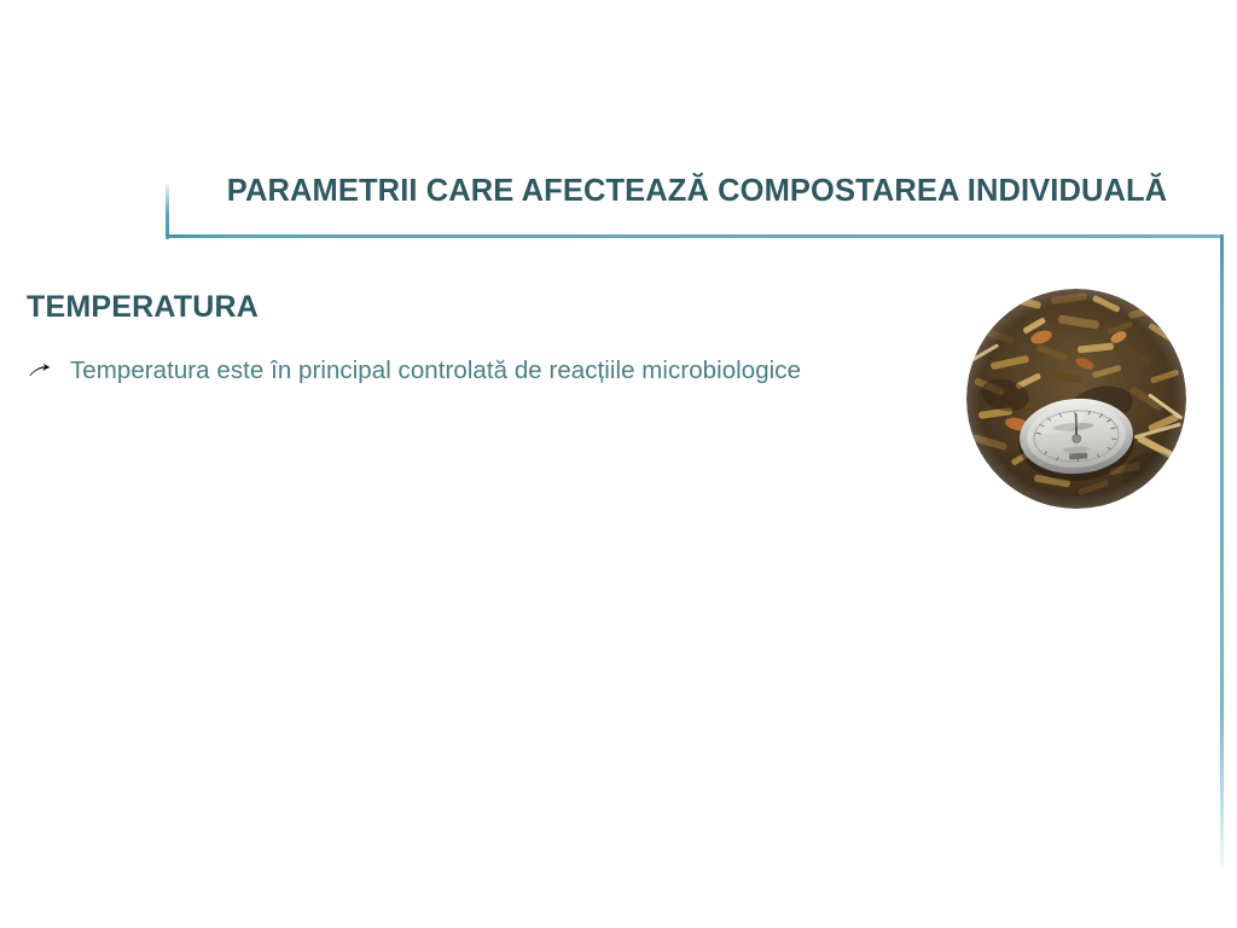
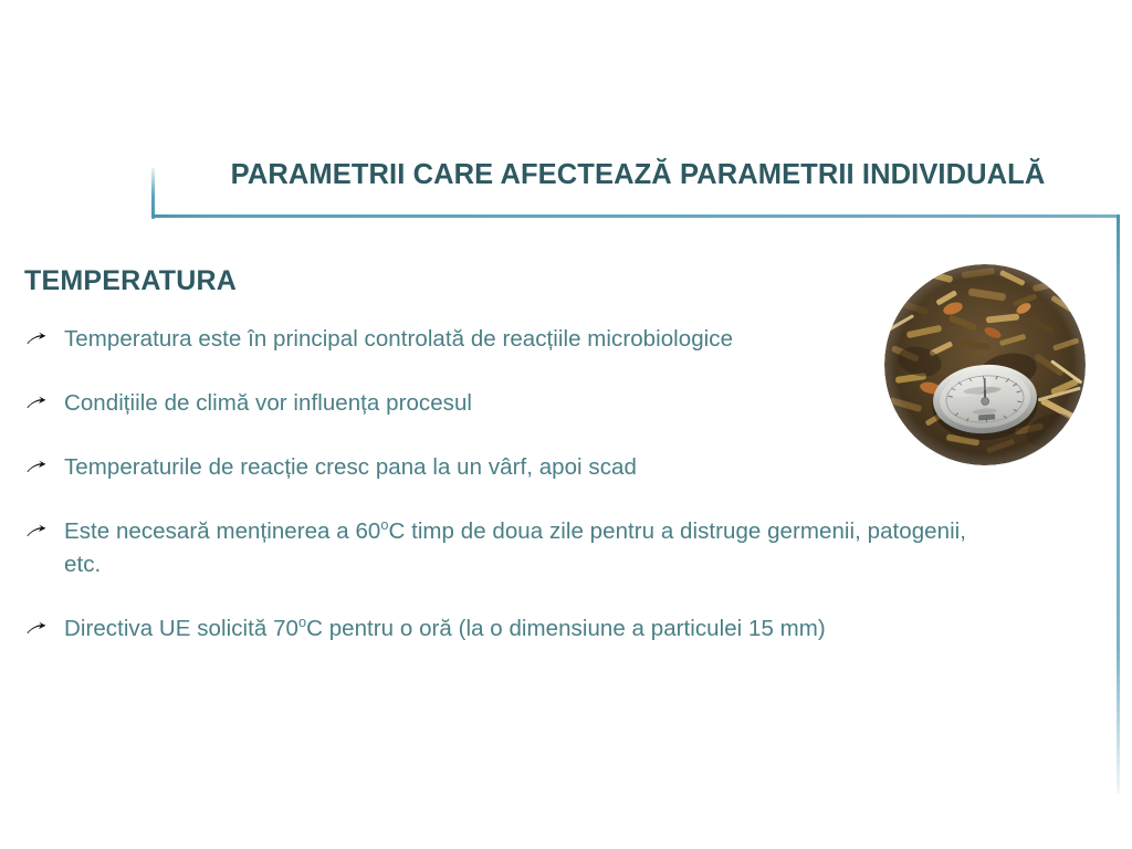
- PARAMETRII CARE AFECTEAZĂ COMPOSTAREA INDIVIDUALĂ
+ PARAMETRII CARE AFECTEAZĂ PARAMETRII INDIVIDUALĂ
  TEMPERATURA
  Temperatura este în principal controlată de reacțiile microbiologice
+ Condițiile de climă vor influența procesul
+ Temperaturile de reacție cresc pana la un vârf, apoi scad
+ Este necesară menținerea a 60oC timp de doua zile pentru a distruge germenii, patogenii, etc.
+ Directiva UE solicită 70oC pentru o oră (la o dimensiune a particulei 15 mm)
